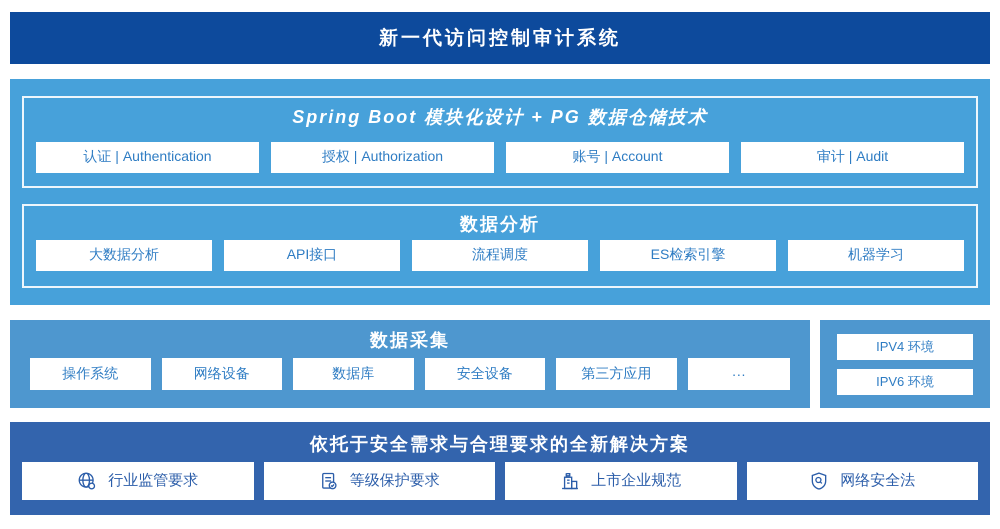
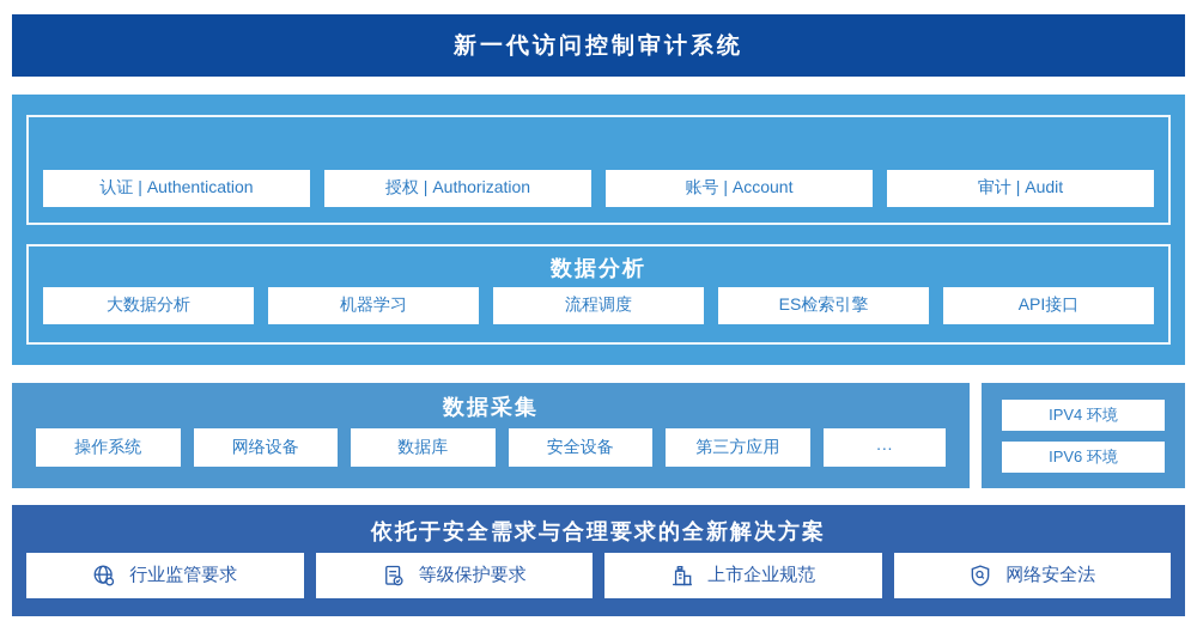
  新一代访问控制审计系统
- Spring Boot 模块化设计 + PG 数据仓储技术
  认证 | Authentication
  授权 | Authorization
  账号 | Account
  审计 | Audit
  数据分析
  大数据分析
- API接口
+ 机器学习
  流程调度
  ES检索引擎
- 机器学习
+ API接口
  数据采集
  操作系统
  网络设备
  数据库
  安全设备
  第三方应用
  ···
  IPV4 环境
  IPV6 环境
  依托于安全需求与合理要求的全新解决方案
  行业监管要求
  等级保护要求
  上市企业规范
  网络安全法
